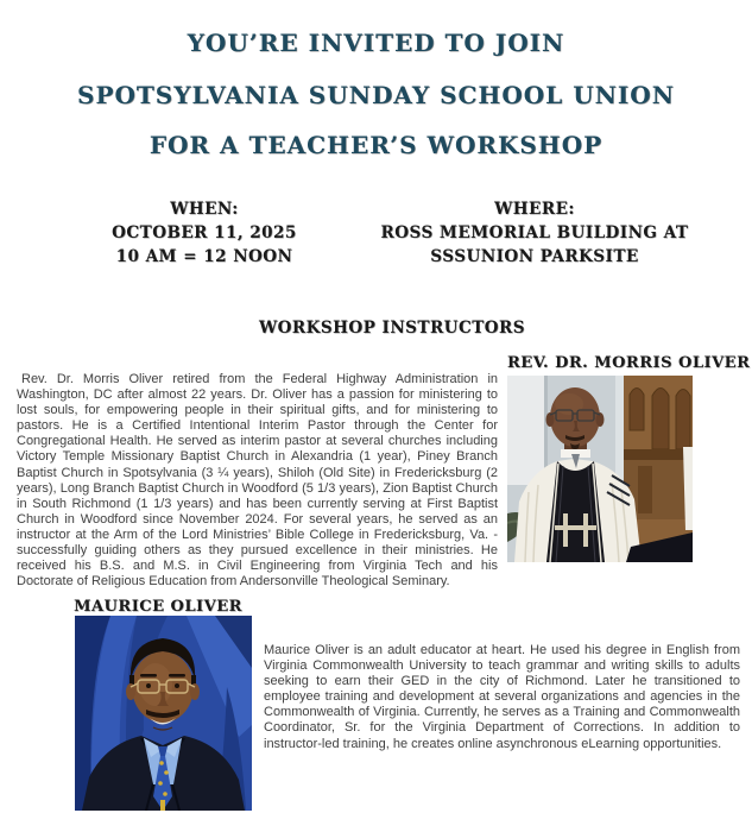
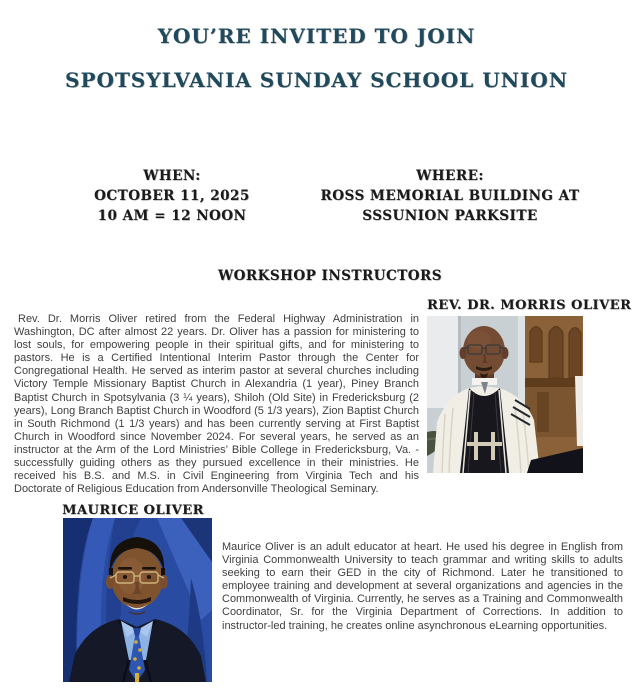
  YOU’RE INVITED TO JOIN
  SPOTSYLVANIA SUNDAY SCHOOL UNION
- FOR A TEACHER’S WORKSHOP
  WHEN:
  OCTOBER 11, 2025
  10 AM = 12 NOON
  WHERE:
  ROSS MEMORIAL BUILDING AT
  SSSUNION PARKSITE
  WORKSHOP INSTRUCTORS
  Rev. Dr. Morris Oliver retired from the Federal Highway Administration in Washington, DC after almost 22 years. Dr. Oliver has a passion for ministering to lost souls, for empowering people in their spiritual gifts, and for ministering to pastors. He is a Certified Intentional Interim Pastor through the Center for Congregational Health. He served as interim pastor at several churches including Victory Temple Missionary Baptist Church in Alexandria (1 year), Piney Branch Baptist Church in Spotsylvania (3 ¼ years), Shiloh (Old Site) in Fredericksburg (2 years), Long Branch Baptist Church in Woodford (5 1/3 years), Zion Baptist Church in South Richmond (1 1/3 years) and has been currently serving at First Baptist Church in Woodford since November 2024. For several years, he served as an instructor at the Arm of the Lord Ministries’ Bible College in Fredericksburg, Va. - successfully guiding others as they pursued excellence in their ministries. He received his B.S. and M.S. in Civil Engineering from Virginia Tech and his Doctorate of Religious Education from Andersonville Theological Seminary.
  REV. DR. MORRIS OLIVER
  MAURICE OLIVER
  Maurice Oliver is an adult educator at heart. He used his degree in English from Virginia Commonwealth University to teach grammar and writing skills to adults seeking to earn their GED in the city of Richmond. Later he transitioned to employee training and development at several organizations and agencies in the Commonwealth of Virginia. Currently, he serves as a Training and Commonwealth Coordinator, Sr. for the Virginia Department of Corrections. In addition to instructor-led training, he creates online asynchronous eLearning opportunities.
